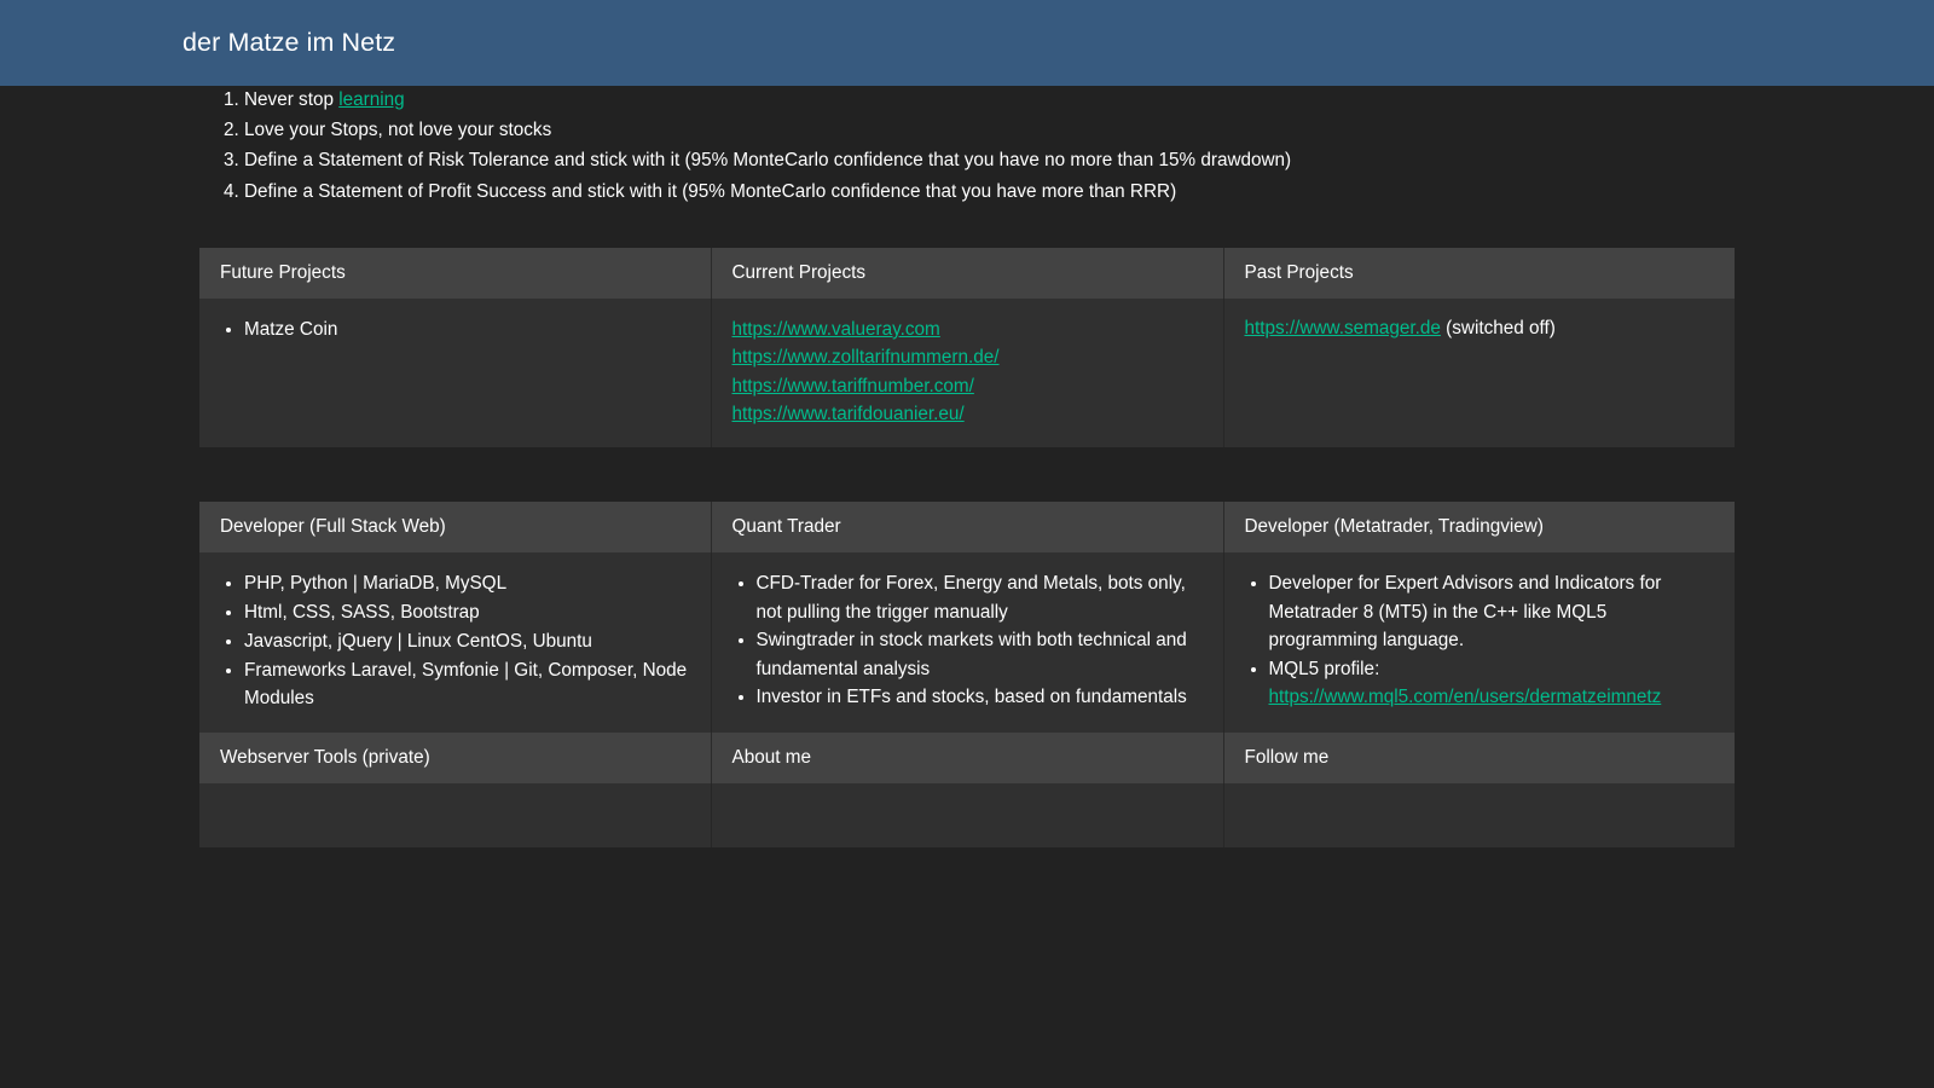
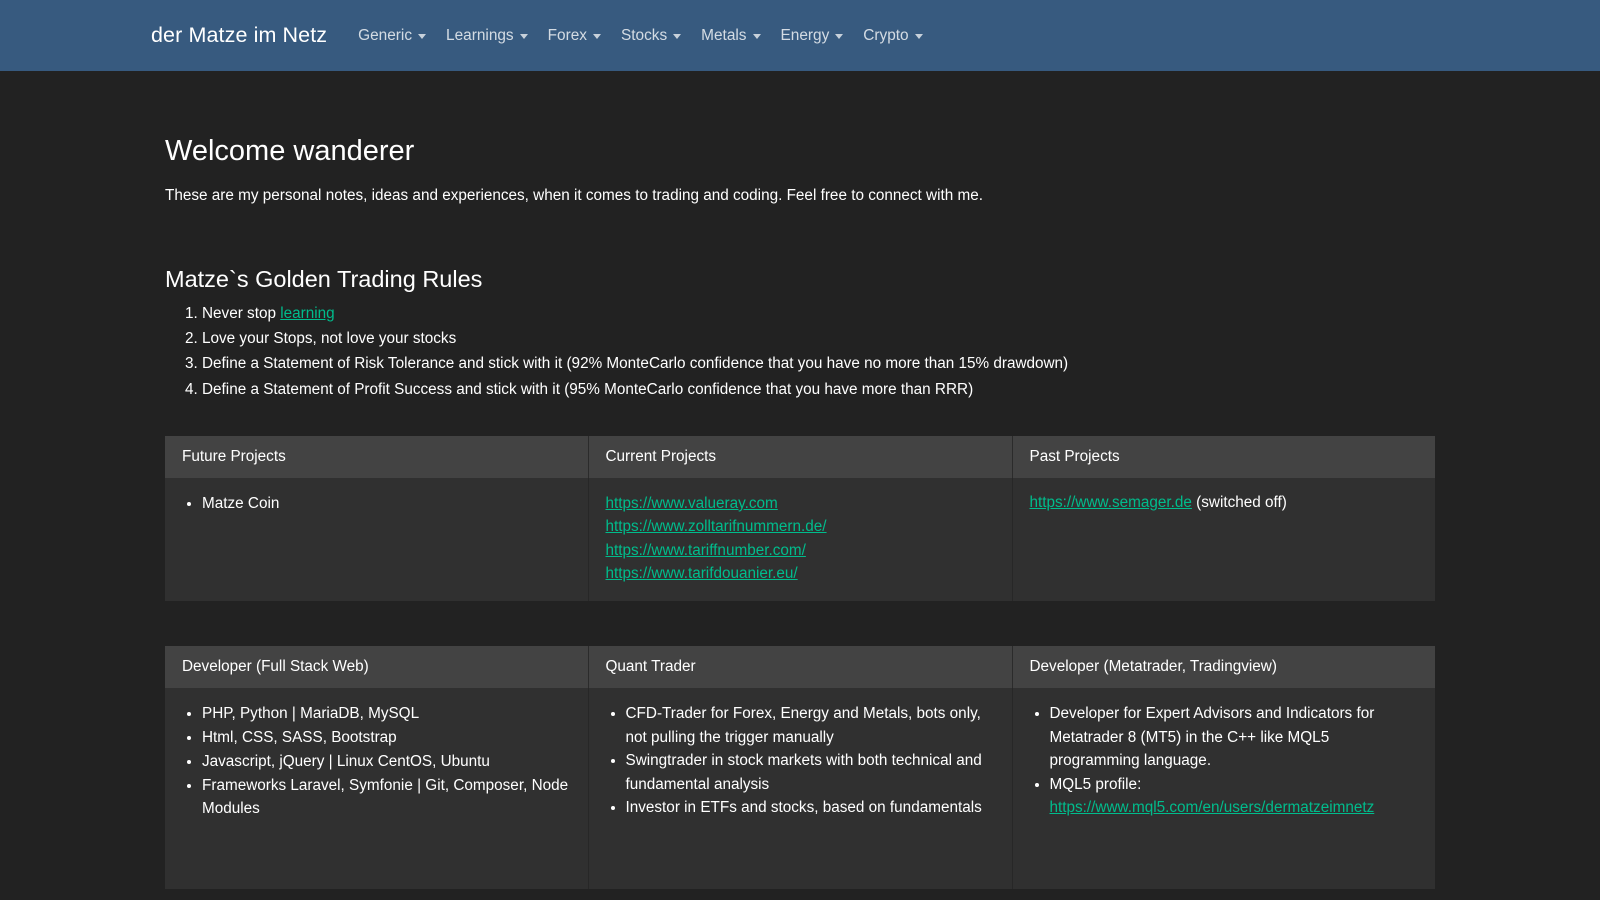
  der Matze im Netz
+ Generic
+ Learnings
+ Forex
+ Stocks
+ Metals
+ Energy
+ Crypto
+ Welcome wanderer
+ These are my personal notes, ideas and experiences, when it comes to trading and coding. Feel free to connect with me.
+ Matze`s Golden Trading Rules
  Never stop learning
  Love your Stops, not love your stocks
- Define a Statement of Risk Tolerance and stick with it (95% MonteCarlo confidence that you have no more than 15% drawdown)
+ Define a Statement of Risk Tolerance and stick with it (92% MonteCarlo confidence that you have no more than 15% drawdown)
  Define a Statement of Profit Success and stick with it (95% MonteCarlo confidence that you have more than RRR)
  Future Projects	Current Projects	Past Projects
  Matze Coin	https://www.valueray.com https://www.zolltarifnummern.de/ https://www.tariffnumber.com/ https://www.tarifdouanier.eu/	https://www.semager.de (switched off)
  Developer (Full Stack Web)	Quant Trader	Developer (Metatrader, Tradingview)
  PHP, Python | MariaDB, MySQL Html, CSS, SASS, Bootstrap Javascript, jQuery | Linux CentOS, Ubuntu Frameworks Laravel, Symfonie | Git, Composer, Node Modules	CFD-Trader for Forex, Energy and Metals, bots only, not pulling the trigger manually Swingtrader in stock markets with both technical and fundamental analysis Investor in ETFs and stocks, based on fundamentals	Developer for Expert Advisors and Indicators for Metatrader 8 (MT5) in the C++ like MQL5 programming language. MQL5 profile: https://www.mql5.com/en/users/dermatzeimnetz
- Webserver Tools (private)	About me	Follow me
